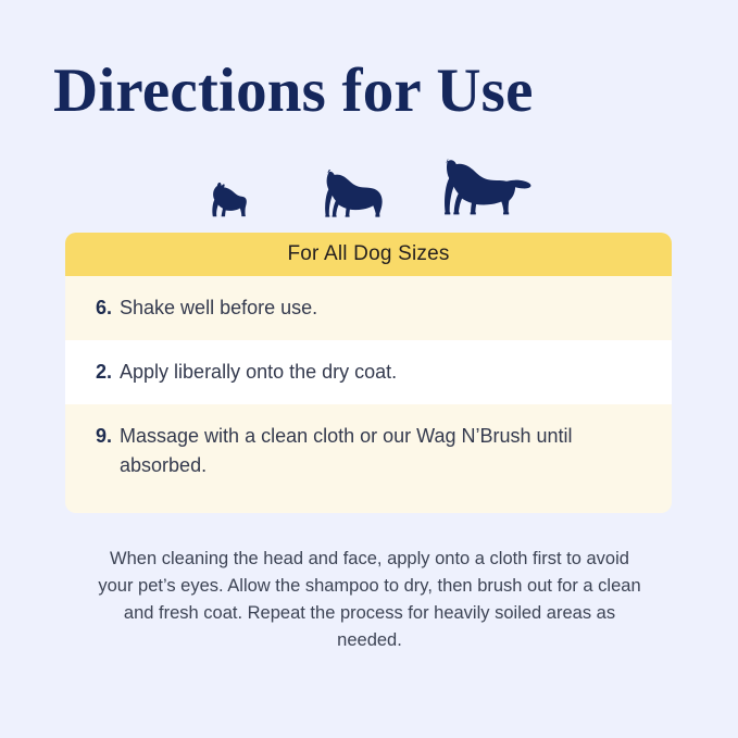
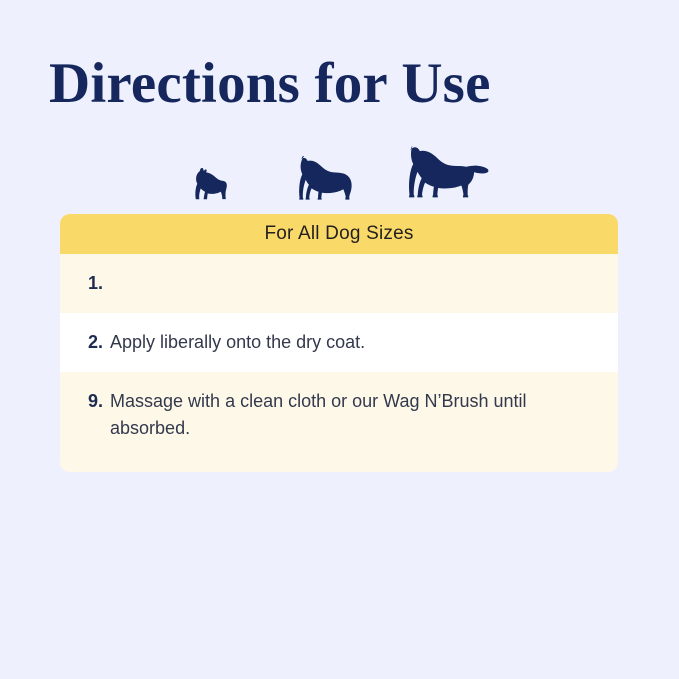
  Directions for Use
  For All Dog Sizes
- 6.
+ 1.
- Shake well before use.
  2.
  Apply liberally onto the dry coat.
  9.
  Massage with a clean cloth or our Wag N’Brush until absorbed.
- When cleaning the head and face, apply onto a cloth first to avoid your pet’s eyes. Allow the shampoo to dry, then brush out for a clean and fresh coat. Repeat the process for heavily soiled areas as needed.
